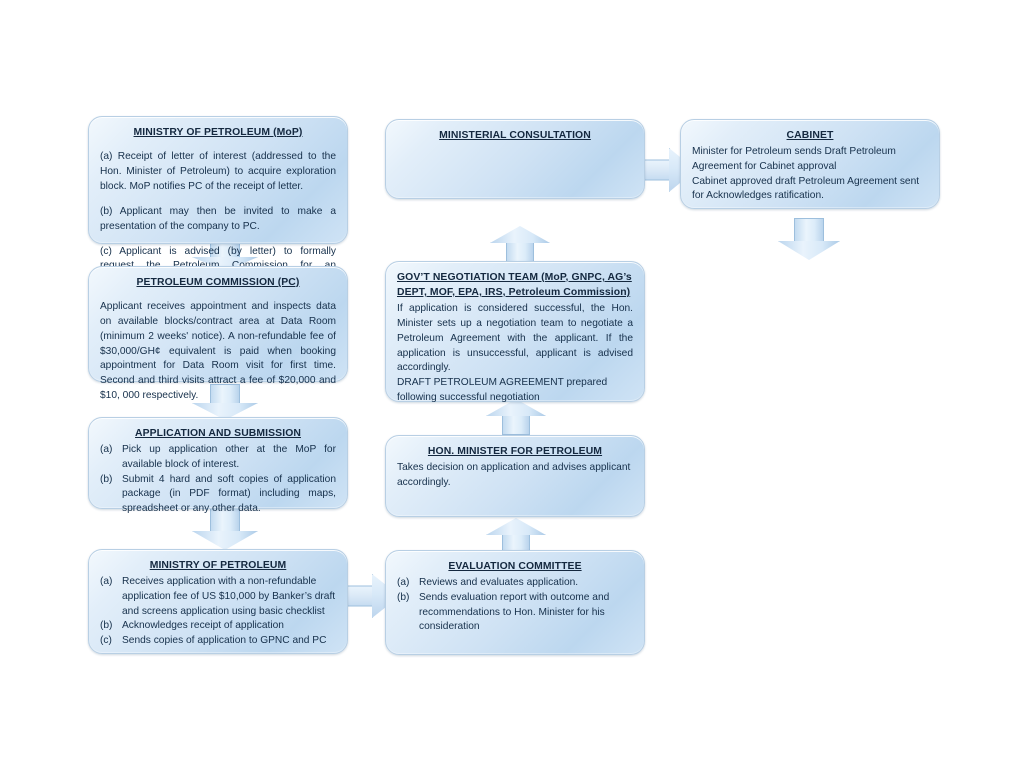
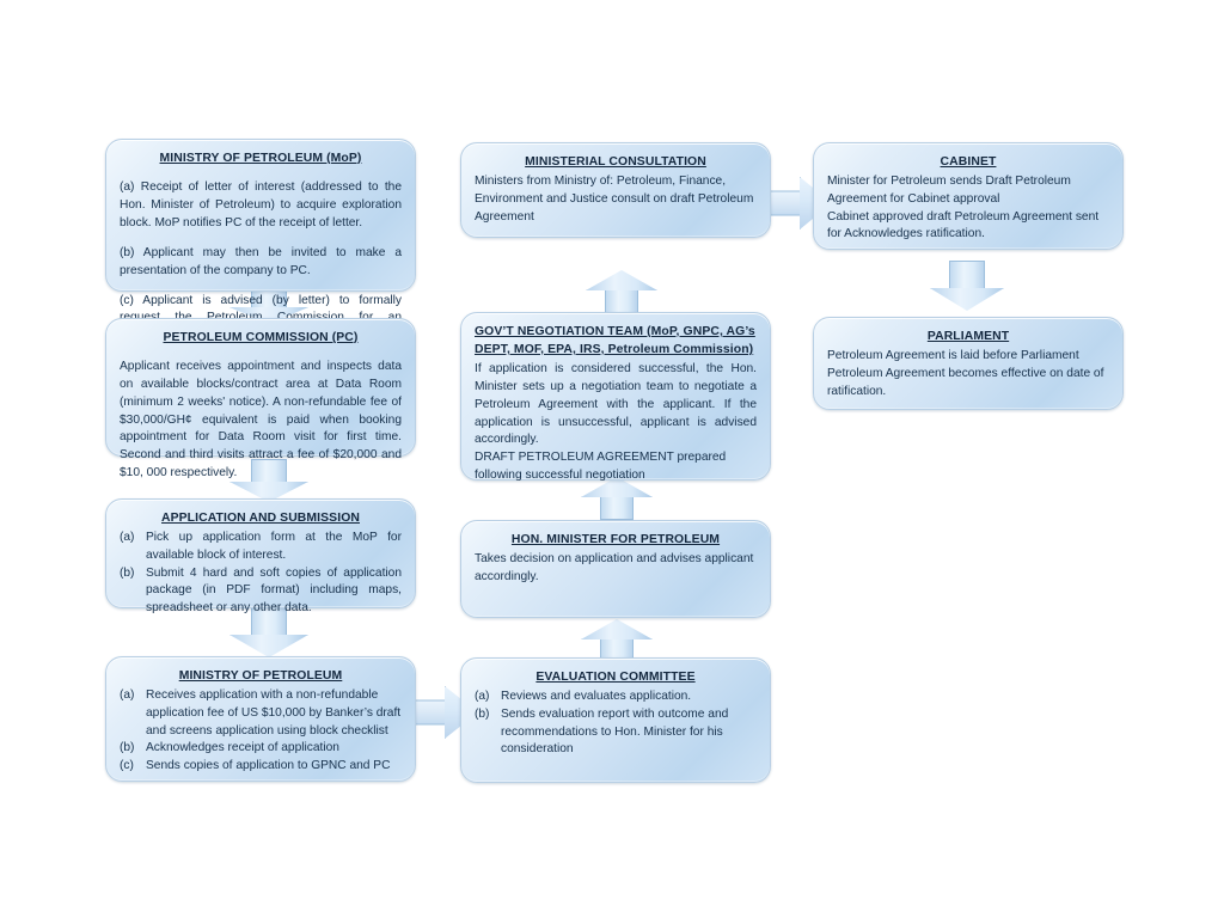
  MINISTRY OF PETROLEUM (MoP)
  (a) Receipt of letter of interest (addressed to the Hon. Minister of Petroleum) to acquire exploration block. MoP notifies PC of the receipt of letter.
  (b) Applicant may then be invited to make a presentation of the company to PC.
  PETROLEUM COMMISSION (PC)
  Applicant receives appointment and inspects data on available blocks/contract area at Data Room (minimum 2 weeks' notice). A non-refundable fee of $30,000/GH¢ equivalent is paid when booking appointment for Data Room visit for first time. Second and third visits attract a fee of $20,000 and $10, 000 respectively.
  APPLICATION AND SUBMISSION
  (a)
- Pick up application other at the MoP for available block of interest.
+ Pick up application form at the MoP for available block of interest.
  (b)
  Submit 4 hard and soft copies of application package (in PDF format) including maps, spreadsheet or any other data.
  MINISTRY OF PETROLEUM
  (a)
- Receives application with a non-refundable application fee of US $10,000 by Banker’s draft and screens application using basic checklist
+ Receives application with a non-refundable application fee of US $10,000 by Banker’s draft and screens application using block checklist
  (b)
  Acknowledges receipt of application
  (c)
  Sends copies of application to GPNC and PC
  MINISTERIAL CONSULTATION
+ Ministers from Ministry of: Petroleum, Finance, Environment and Justice consult on draft Petroleum Agreement
  GOV’T NEGOTIATION TEAM (MoP, GNPC, AG’s DEPT, MOF, EPA, IRS, Petroleum Commission)
  If application is considered successful, the Hon. Minister sets up a negotiation team to negotiate a Petroleum Agreement with the applicant. If the application is unsuccessful, applicant is advised accordingly.
  DRAFT PETROLEUM AGREEMENT prepared following successful negotiation
  HON. MINISTER FOR PETROLEUM
  Takes decision on application and advises applicant accordingly.
  EVALUATION COMMITTEE
  (a)
  Reviews and evaluates application.
  (b)
  Sends evaluation report with outcome and recommendations to Hon. Minister for his consideration
  CABINET
  Minister for Petroleum sends Draft Petroleum Agreement for Cabinet approval
  Cabinet approved draft Petroleum Agreement sent for Acknowledges ratification.
+ PARLIAMENT
+ Petroleum Agreement is laid before Parliament
+ Petroleum Agreement becomes effective on date of ratification.
